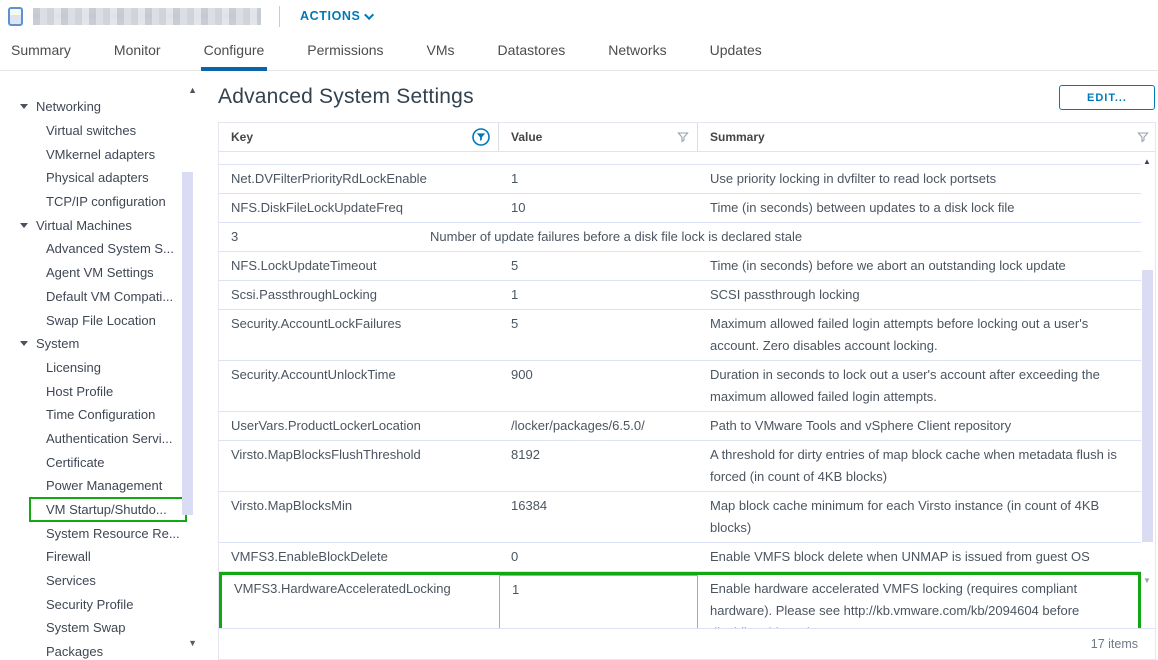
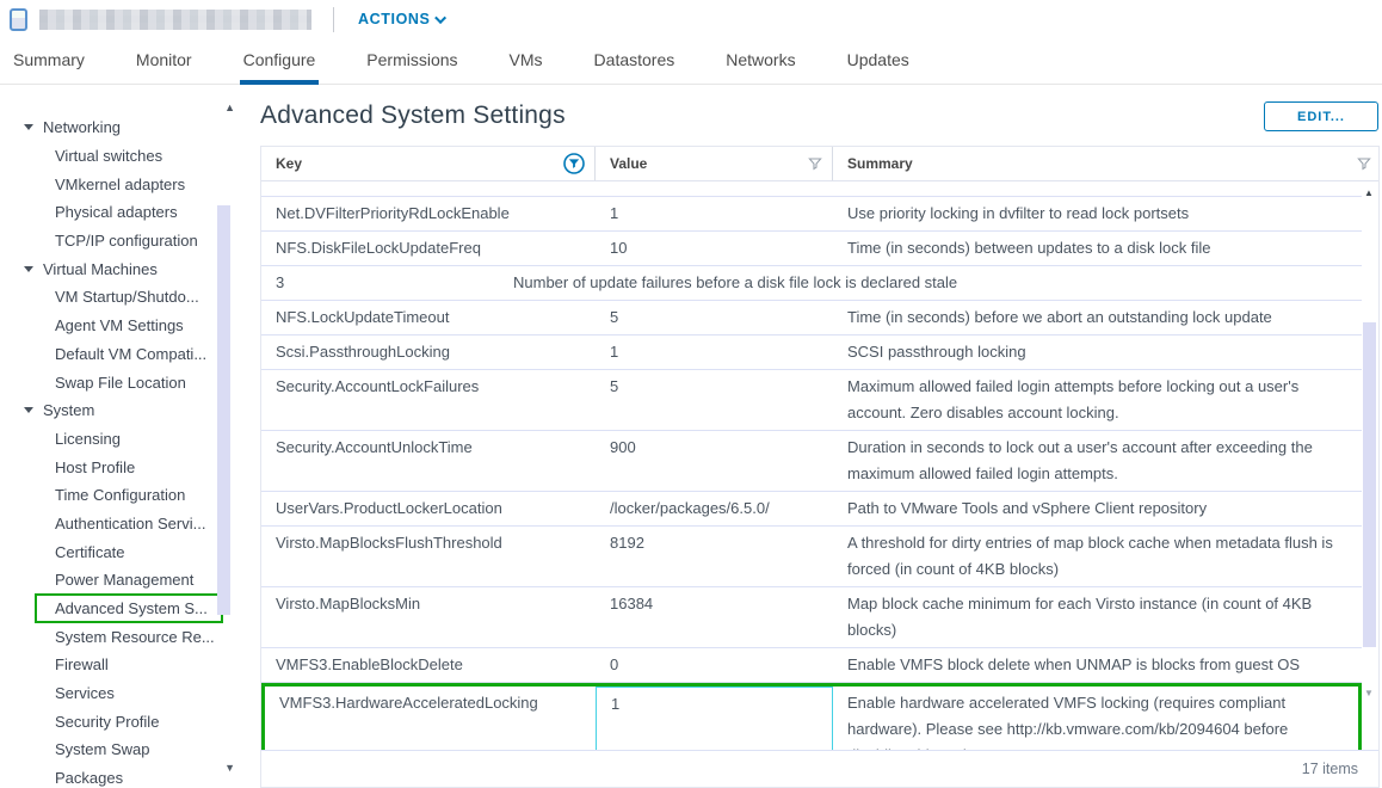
  ACTIONS
  Summary
  Monitor
  Configure
  Permissions
  VMs
  Datastores
  Networks
  Updates
  Networking
  Virtual switches
  VMkernel adapters
  Physical adapters
  TCP/IP configuration
  Virtual Machines
- Advanced System S...
+ VM Startup/Shutdo...
  Agent VM Settings
  Default VM Compati...
  Swap File Location
  System
  Licensing
  Host Profile
  Time Configuration
  Authentication Servi...
  Certificate
  Power Management
- VM Startup/Shutdo...
+ Advanced System S...
  System Resource Re...
  Firewall
  Services
  Security Profile
  System Swap
  Packages
  ▲
  ▼
  Advanced System Settings
  EDIT...
  Key
  Value
  Summary
  Net.DVFilterPriorityRdLockEnable
  1
  Use priority locking in dvfilter to read lock portsets
  NFS.DiskFileLockUpdateFreq
  10
  Time (in seconds) between updates to a disk lock file
  3
  Number of update failures before a disk file lock is declared stale
  NFS.LockUpdateTimeout
  5
  Time (in seconds) before we abort an outstanding lock update
  Scsi.PassthroughLocking
  1
  SCSI passthrough locking
  Security.AccountLockFailures
  5
  Maximum allowed failed login attempts before locking out a user's account. Zero disables account locking.
  Security.AccountUnlockTime
  900
  Duration in seconds to lock out a user's account after exceeding the maximum allowed failed login attempts.
  UserVars.ProductLockerLocation
  /locker/packages/6.5.0/
  Path to VMware Tools and vSphere Client repository
  Virsto.MapBlocksFlushThreshold
  8192
  A threshold for dirty entries of map block cache when metadata flush is forced (in count of 4KB blocks)
  Virsto.MapBlocksMin
  16384
  Map block cache minimum for each Virsto instance (in count of 4KB blocks)
  VMFS3.EnableBlockDelete
  0
- Enable VMFS block delete when UNMAP is issued from guest OS
+ Enable VMFS block delete when UNMAP is blocks from guest OS
  VMFS3.HardwareAcceleratedLocking
  1
  Enable hardware accelerated VMFS locking (requires compliant hardware). Please see http://kb.vmware.com/kb/2094604 before
  ▲
  ▼
  17 items
